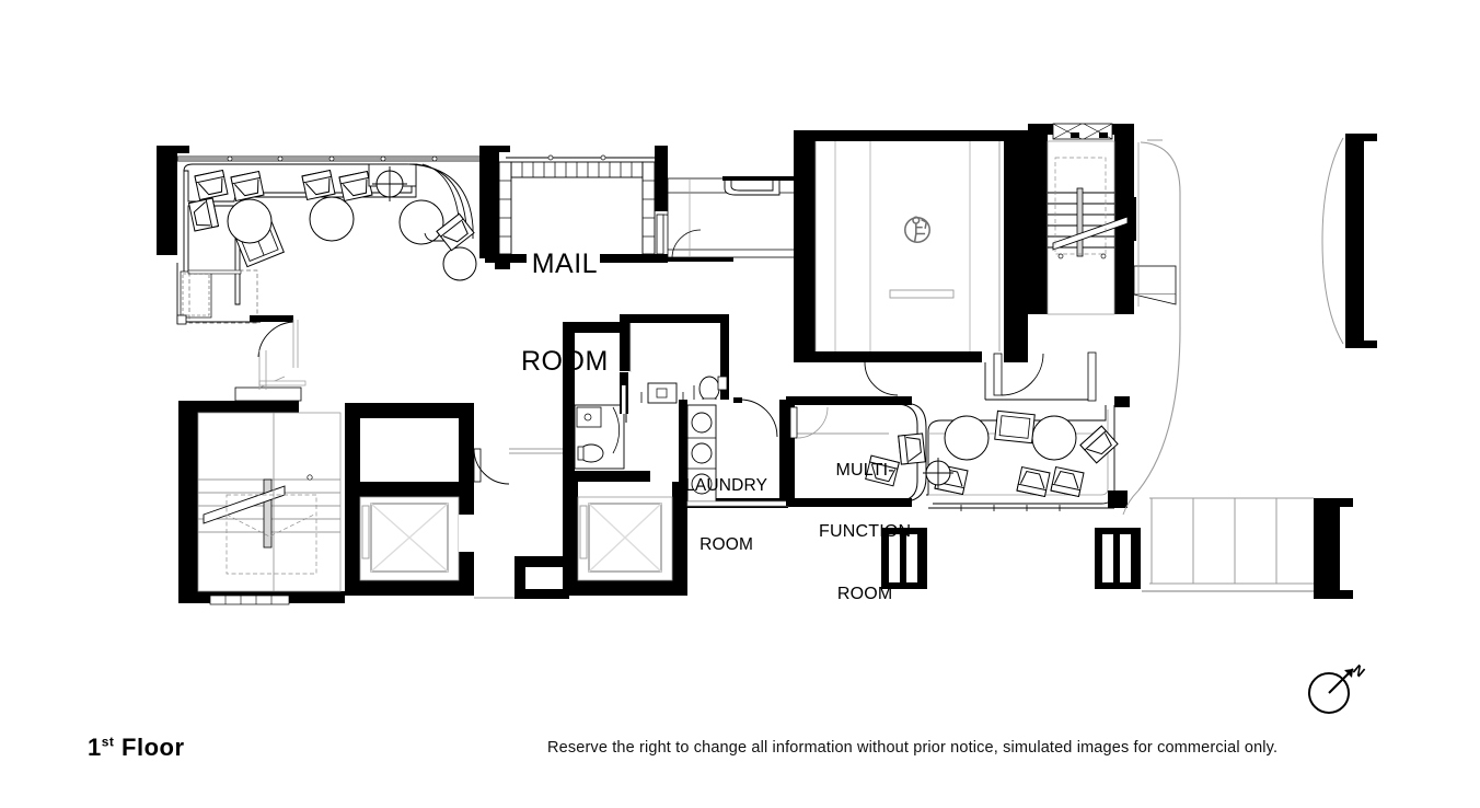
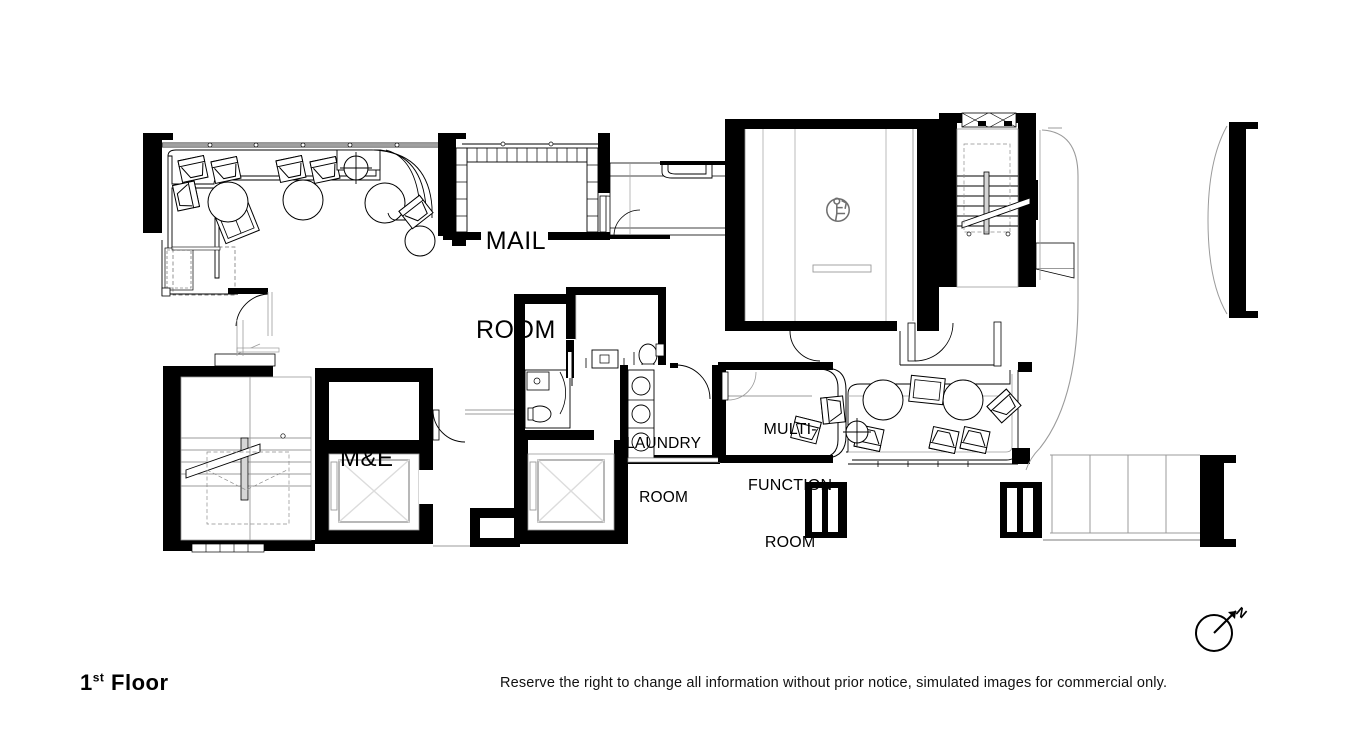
  MAIL
  ROOM
+ M&E
  LAUNDRY
  ROOM
  MULTI-
  FUNCTION
  ROOM
  1st Floor
  Reserve the right to change all information without prior notice, simulated images for commercial only.
